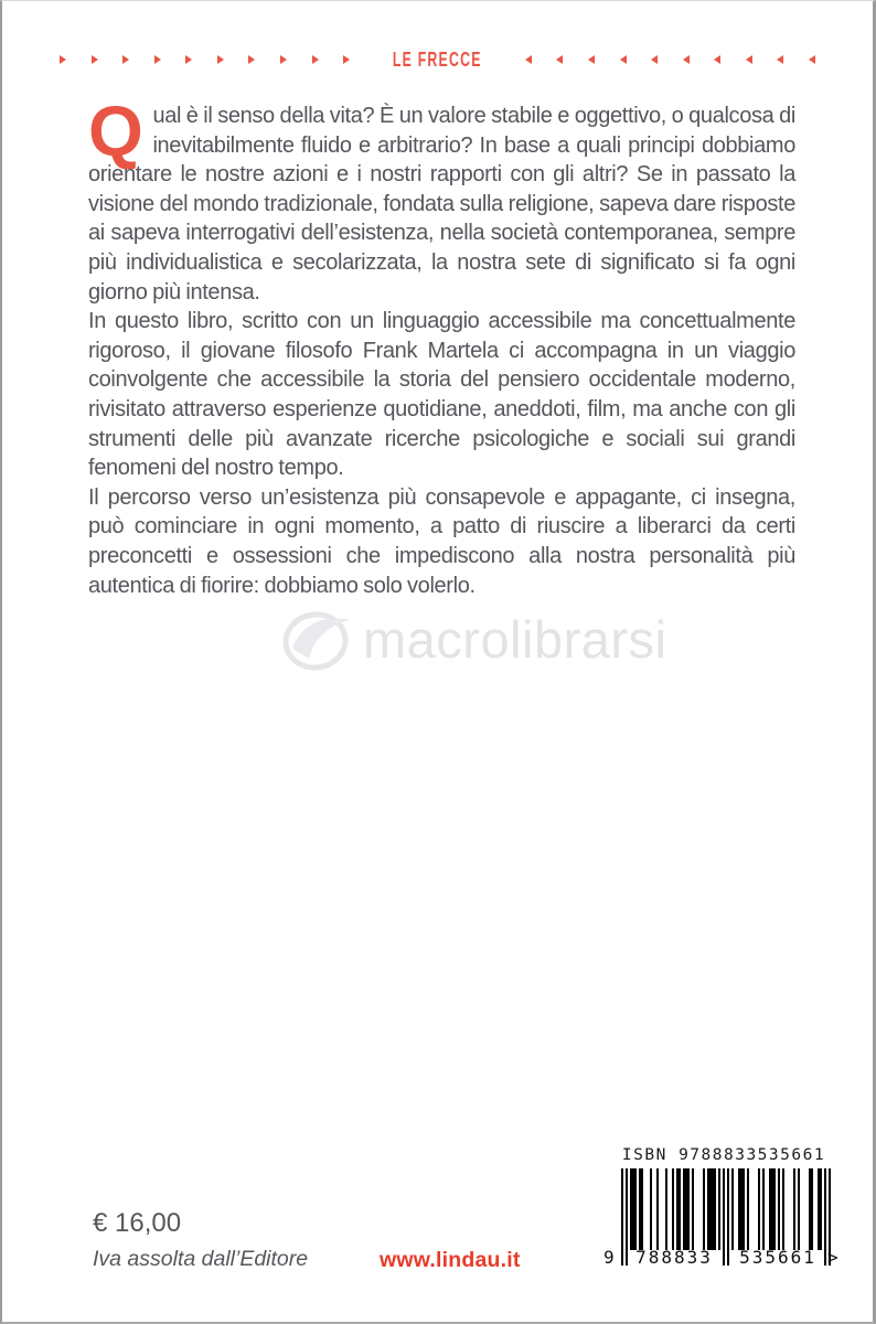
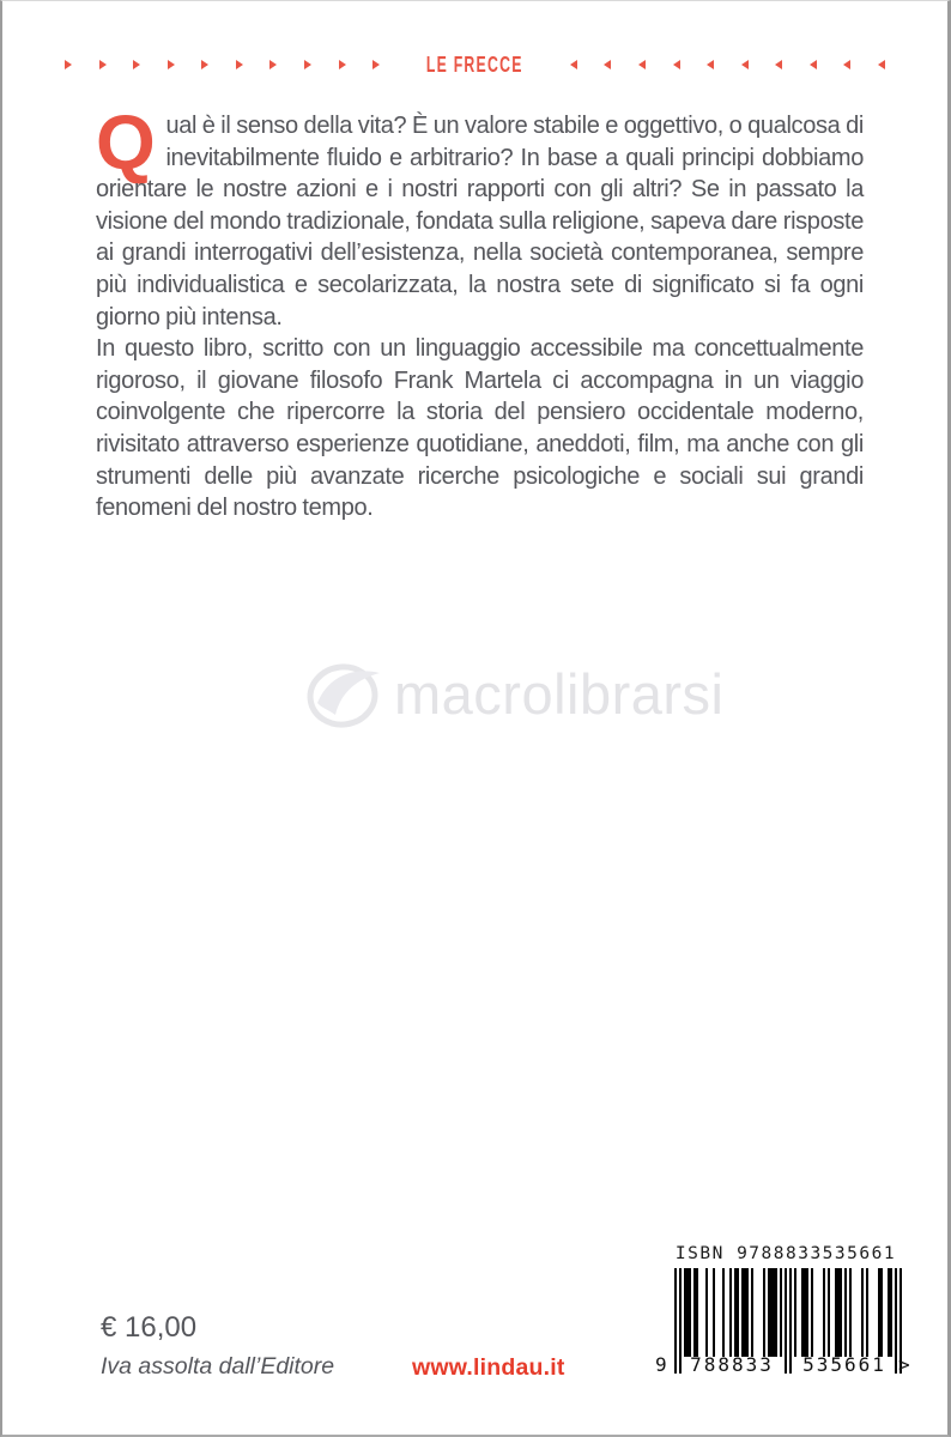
  LE FRECCE
  Q
- ual è il senso della vita? È un valore stabile e oggettivo, o qualcosa di inevitabilmente fluido e arbitrario? In base a quali principi dobbiamo orientare le nostre azioni e i nostri rapporti con gli altri? Se in passato la visione del mondo tradizionale, fondata sulla religione, sapeva dare risposte ai sapeva interrogativi dell’esistenza, nella società contemporanea, sempre più individualistica e secolarizzata, la nostra sete di significato si fa ogni giorno più intensa.
+ ual è il senso della vita? È un valore stabile e oggettivo, o qualcosa di inevitabilmente fluido e arbitrario? In base a quali principi dobbiamo orientare le nostre azioni e i nostri rapporti con gli altri? Se in passato la visione del mondo tradizionale, fondata sulla religione, sapeva dare risposte ai grandi interrogativi dell’esistenza, nella società contemporanea, sempre più individualistica e secolarizzata, la nostra sete di significato si fa ogni giorno più intensa.
- In questo libro, scritto con un linguaggio accessibile ma concettualmente rigoroso, il giovane filosofo Frank Martela ci accompagna in un viaggio coinvolgente che accessibile la storia del pensiero occidentale moderno, rivisitato attraverso esperienze quotidiane, aneddoti, film, ma anche con gli strumenti delle più avanzate ricerche psicologiche e sociali sui grandi fenomeni del nostro tempo.
+ In questo libro, scritto con un linguaggio accessibile ma concettualmente rigoroso, il giovane filosofo Frank Martela ci accompagna in un viaggio coinvolgente che ripercorre la storia del pensiero occidentale moderno, rivisitato attraverso esperienze quotidiane, aneddoti, film, ma anche con gli strumenti delle più avanzate ricerche psicologiche e sociali sui grandi fenomeni del nostro tempo.
- Il percorso verso un’esistenza più consapevole e appagante, ci insegna, può cominciare in ogni momento, a patto di riuscire a liberarci da certi preconcetti e ossessioni che impediscono alla nostra personalità più autentica di fiorire: dobbiamo solo volerlo.
  macrolibrarsi
  € 16,00
  Iva assolta dall’Editore
  www.lindau.it
  ISBN 9788833535661
  9
  788833
  535661
  >
